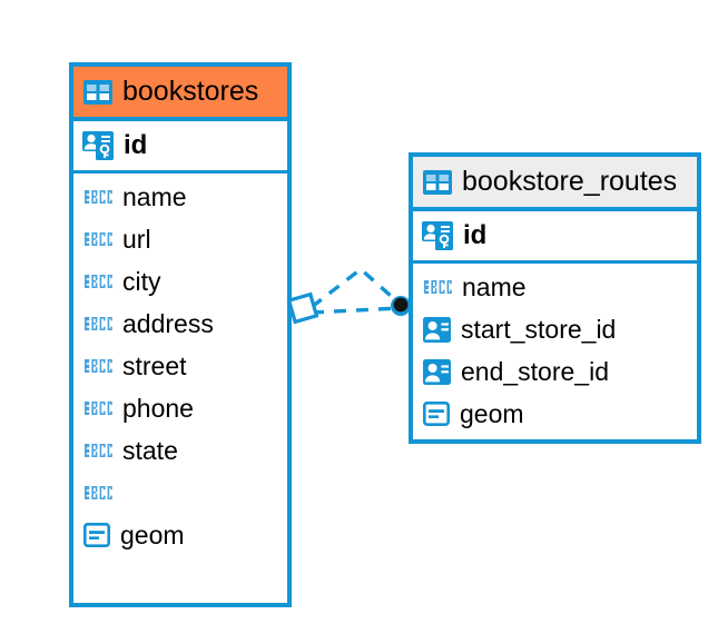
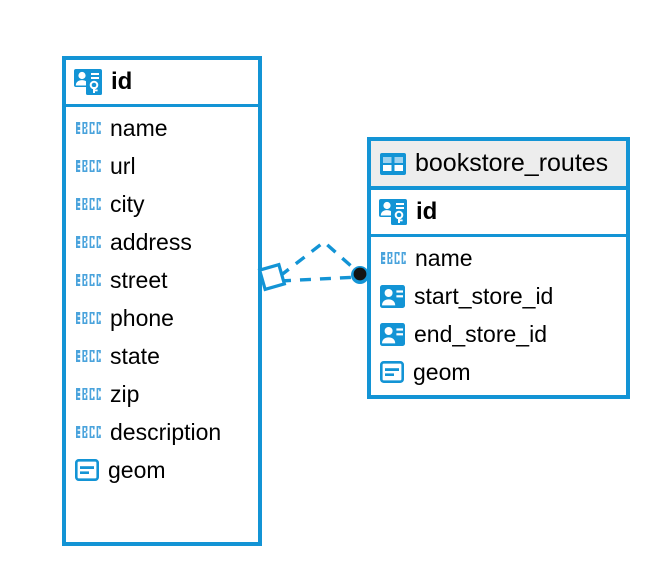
- bookstores
  id
  name
  url
  city
  address
  street
  phone
  state
+ zip
+ description
  geom
  bookstore_routes
  id
  name
  start_store_id
  end_store_id
  geom
